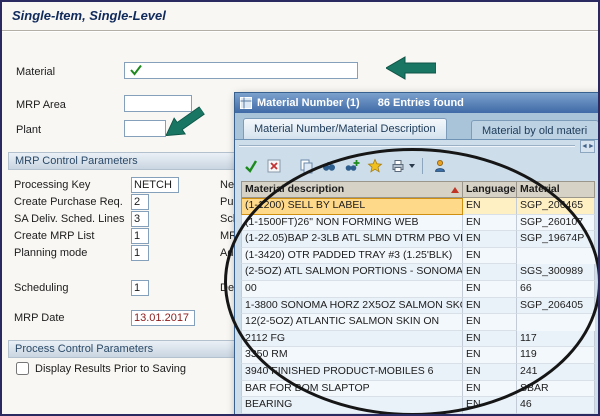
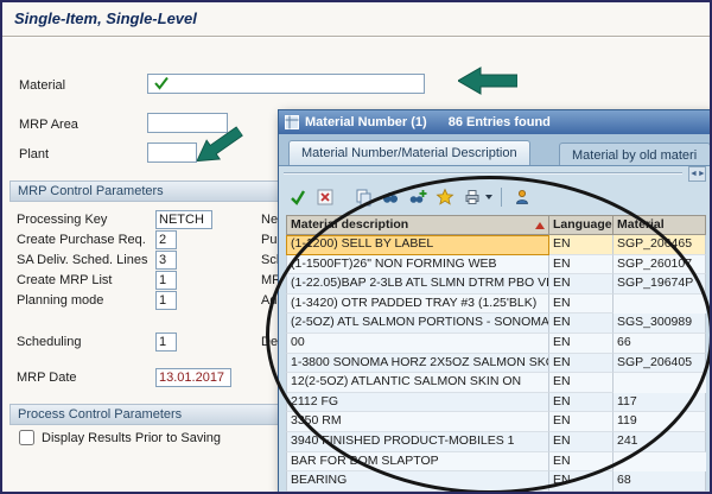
  Single-Item, Single-Level
  Material
  MRP Area
  Plant
  MRP Control Parameters
  Processing Key
  NETCH
  Create Purchase Req.
  2
  SA Deliv. Sched. Lines
  3
  Create MRP List
  1
  Planning mode
  1
  Scheduling
  1
  MRP Date
  13.01.2017
  Process Control Parameters
  Display Results Prior to Saving
  Material Number (1)
  86 Entries found
  Material Number/Material Description
  Material by old materi
  Material description
  Language
  Material
  (1-1200) SELL BY LABEL
  EN
  SGP_206465
  (1-1500FT)26" NON FORMING WEB
  EN
  SGP_260107
  (1-22.05)BAP 2-3LB ATL SLMN DTRM PBO V
  EN
  SGP_19674P
  (1-3420) OTR PADDED TRAY #3 (1.25'BLK)
  EN
  (2-5OZ) ATL SALMON PORTIONS - SONOMA
  EN
  SGS_300989
  00
  EN
  66
  1-3800 SONOMA HORZ 2X5OZ SALMON SK
  EN
  SGP_206405
  12(2-5OZ) ATLANTIC SALMON SKIN ON
  EN
  2112 FG
  EN
  117
  3350 RM
  EN
  119
- 3940 FINISHED PRODUCT-MOBILES 6
+ 3940 FINISHED PRODUCT-MOBILES 1
  EN
  241
  BAR FOR BOM SLAPTOP
  EN
- SBAR
  BEARING
  EN
- 46
+ 68
